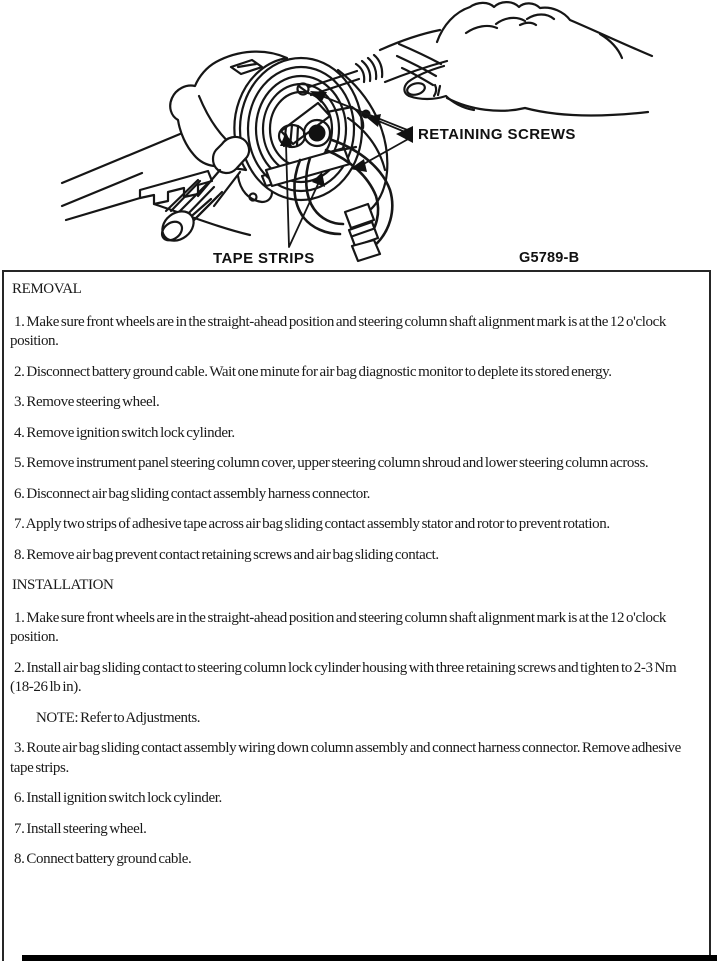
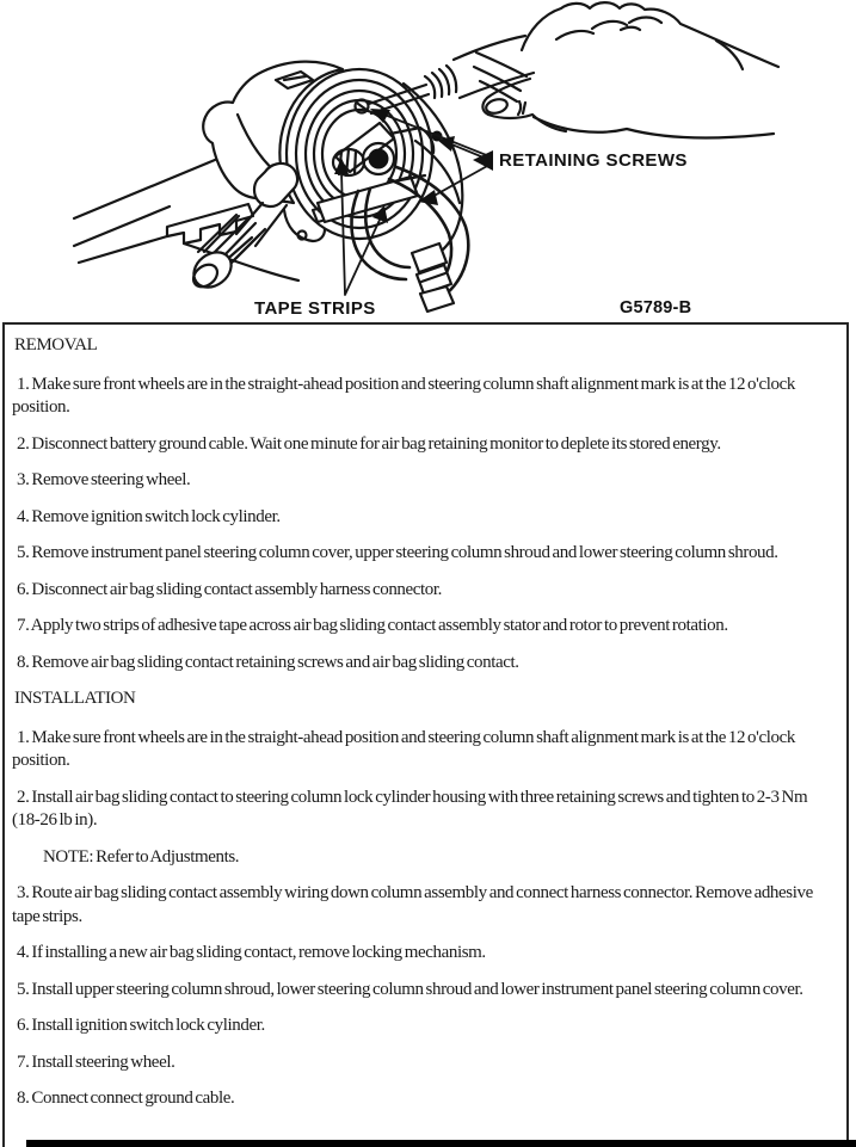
  RETAINING SCREWS
  TAPE STRIPS
  G5789-B
  REMOVAL
  1. Make sure front wheels are in the straight-ahead position and steering column shaft alignment mark is at the 12 o'clock position.
- 2. Disconnect battery ground cable. Wait one minute for air bag diagnostic monitor to deplete its stored energy.
+ 2. Disconnect battery ground cable. Wait one minute for air bag retaining monitor to deplete its stored energy.
  3. Remove steering wheel.
  4. Remove ignition switch lock cylinder.
- 5. Remove instrument panel steering column cover, upper steering column shroud and lower steering column across.
+ 5. Remove instrument panel steering column cover, upper steering column shroud and lower steering column shroud.
  6. Disconnect air bag sliding contact assembly harness connector.
  7. Apply two strips of adhesive tape across air bag sliding contact assembly stator and rotor to prevent rotation.
- 8. Remove air bag prevent contact retaining screws and air bag sliding contact.
+ 8. Remove air bag sliding contact retaining screws and air bag sliding contact.
  INSTALLATION
  1. Make sure front wheels are in the straight-ahead position and steering column shaft alignment mark is at the 12 o'clock position.
  2. Install air bag sliding contact to steering column lock cylinder housing with three retaining screws and tighten to 2-3 Nm (18-26 lb in).
  NOTE: Refer to Adjustments.
  3. Route air bag sliding contact assembly wiring down column assembly and connect harness connector. Remove adhesive tape strips.
+ 4. If installing a new air bag sliding contact, remove locking mechanism.
+ 5. Install upper steering column shroud, lower steering column shroud and lower instrument panel steering column cover.
  6. Install ignition switch lock cylinder.
  7. Install steering wheel.
- 8. Connect battery ground cable.
+ 8. Connect connect ground cable.
